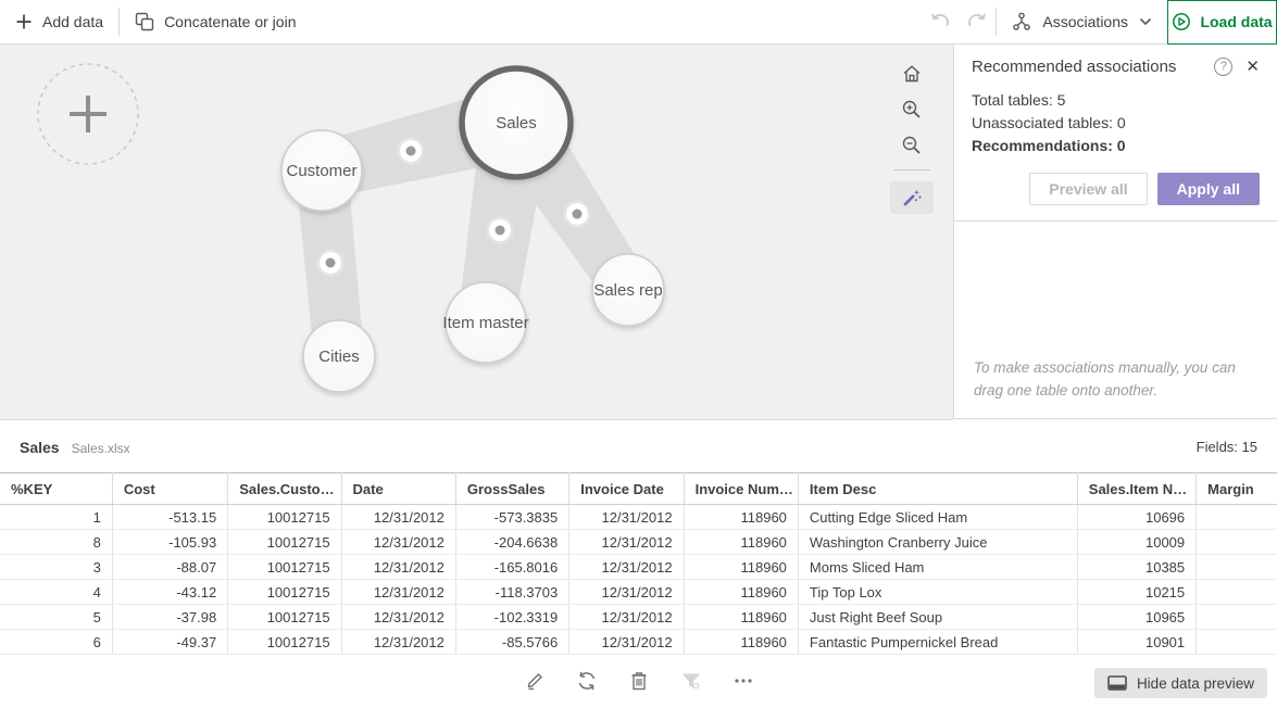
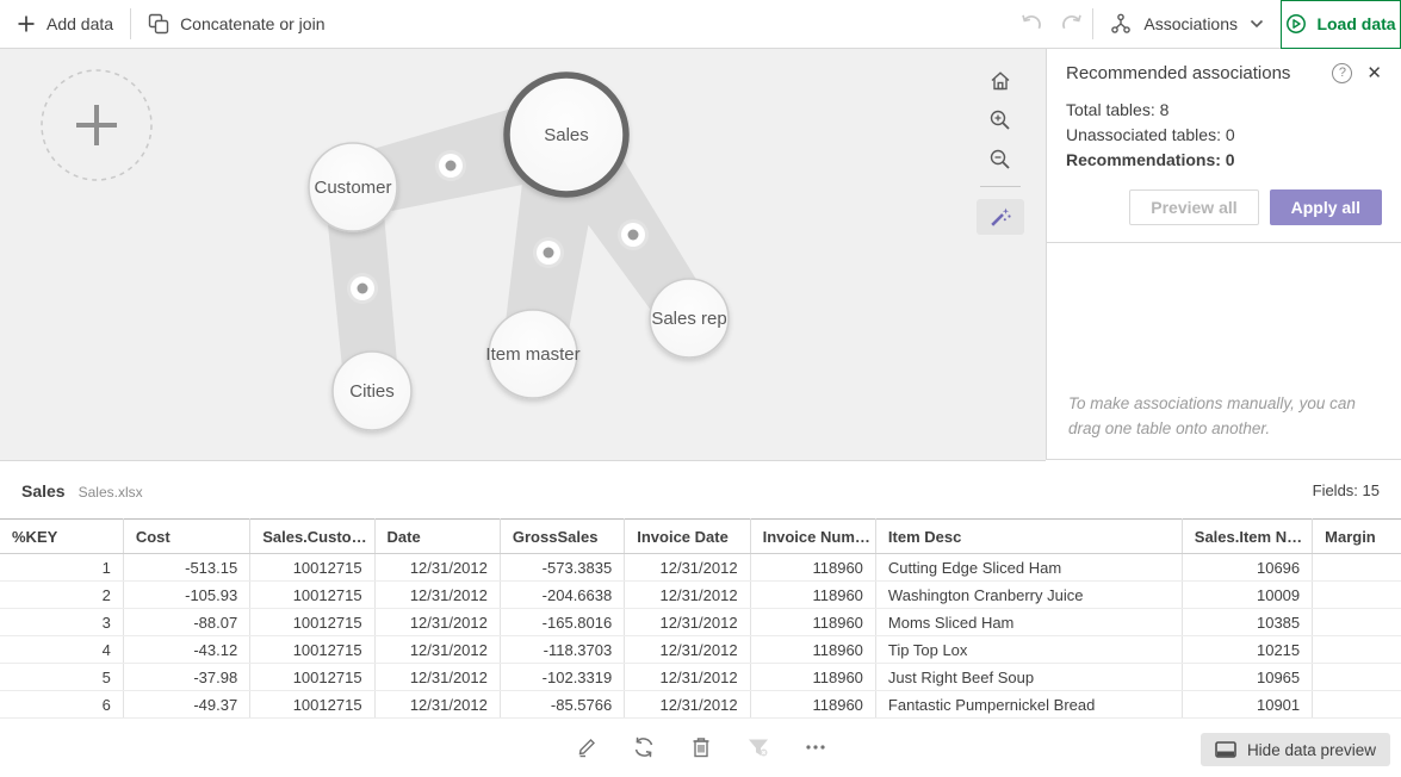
  Add data
  Concatenate or join
  Associations
  Load data
  Customer
  Cities
  Item master
  Sales rep
  Sales
  Recommended associations
  ?
  ✕
- Total tables: 5
+ Total tables: 8
  Unassociated tables: 0
  Recommendations: 0
  Preview all
  Apply all
  To make associations manually, you can drag one table onto another.
  Sales
  Sales.xlsx
  Fields: 15
  %KEY	Cost	Sales.Custo…	Date	GrossSales	Invoice Date	Invoice Num…	Item Desc	Sales.Item N…	Margin
  1	-513.15	10012715	12/31/2012	-573.3835	12/31/2012	118960	Cutting Edge Sliced Ham	10696
- 8	-105.93	10012715	12/31/2012	-204.6638	12/31/2012	118960	Washington Cranberry Juice	10009
+ 2	-105.93	10012715	12/31/2012	-204.6638	12/31/2012	118960	Washington Cranberry Juice	10009
  3	-88.07	10012715	12/31/2012	-165.8016	12/31/2012	118960	Moms Sliced Ham	10385
  4	-43.12	10012715	12/31/2012	-118.3703	12/31/2012	118960	Tip Top Lox	10215
  5	-37.98	10012715	12/31/2012	-102.3319	12/31/2012	118960	Just Right Beef Soup	10965
  6	-49.37	10012715	12/31/2012	-85.5766	12/31/2012	118960	Fantastic Pumpernickel Bread	10901
  Hide data preview
